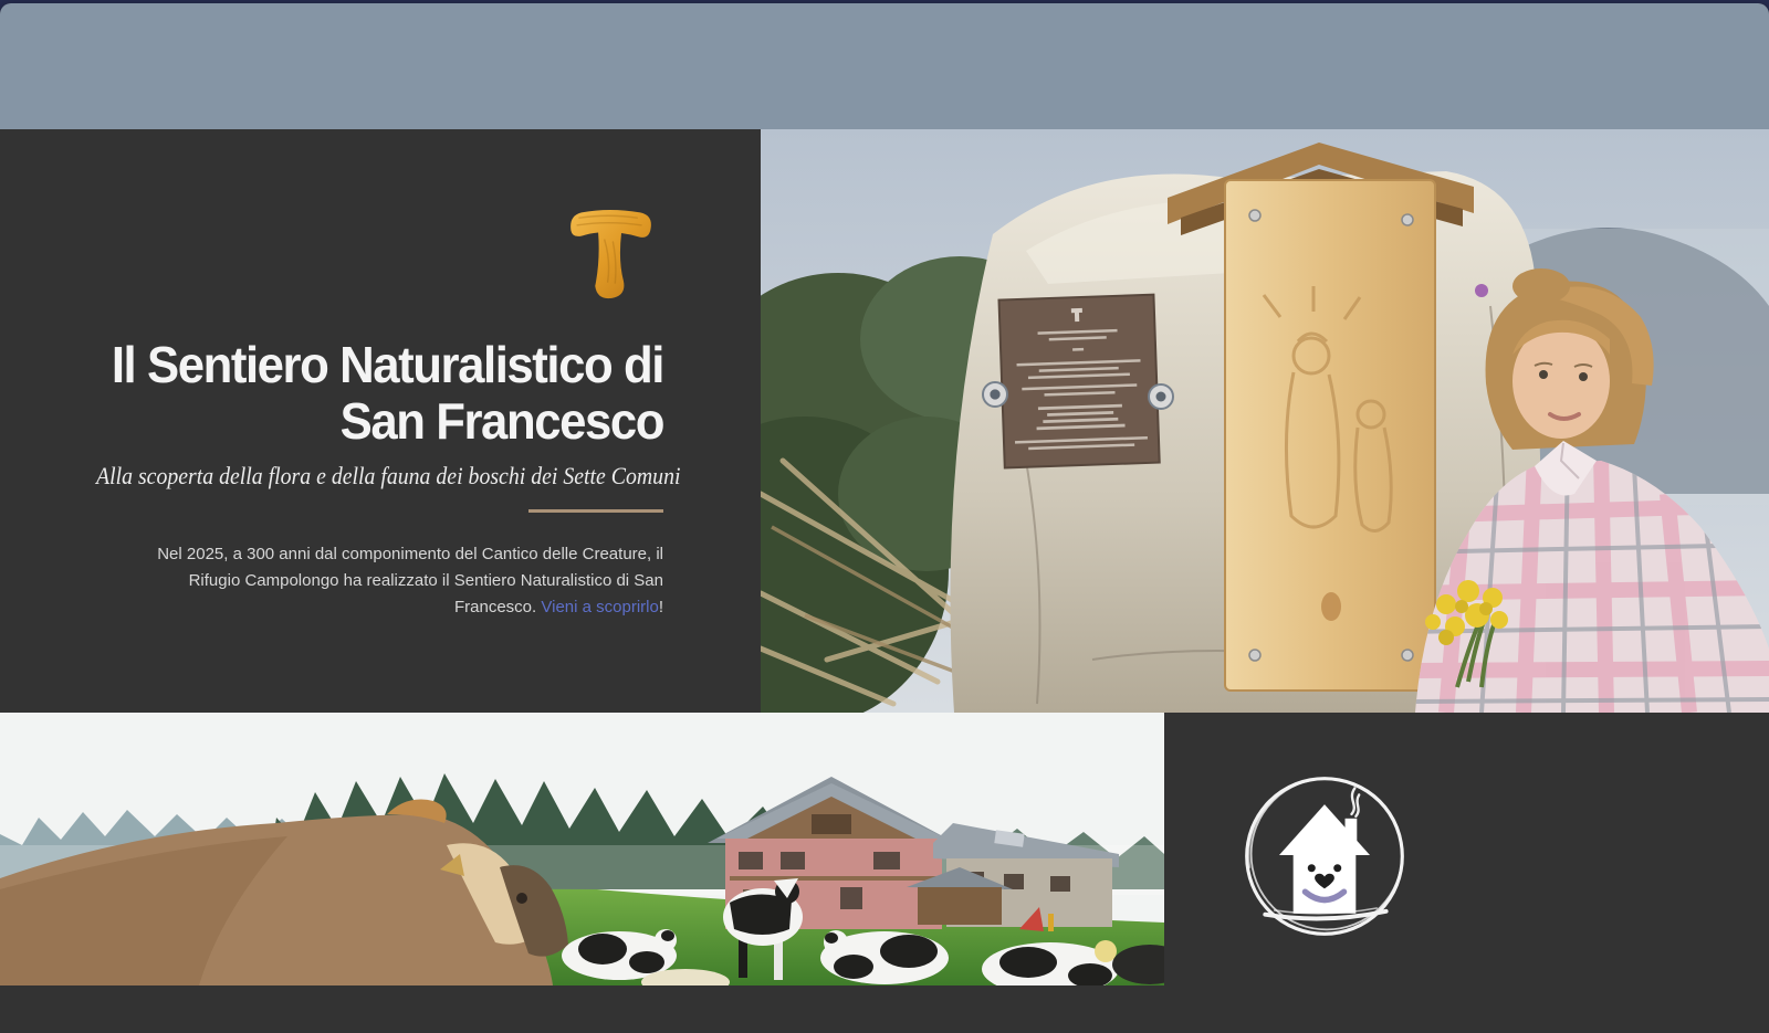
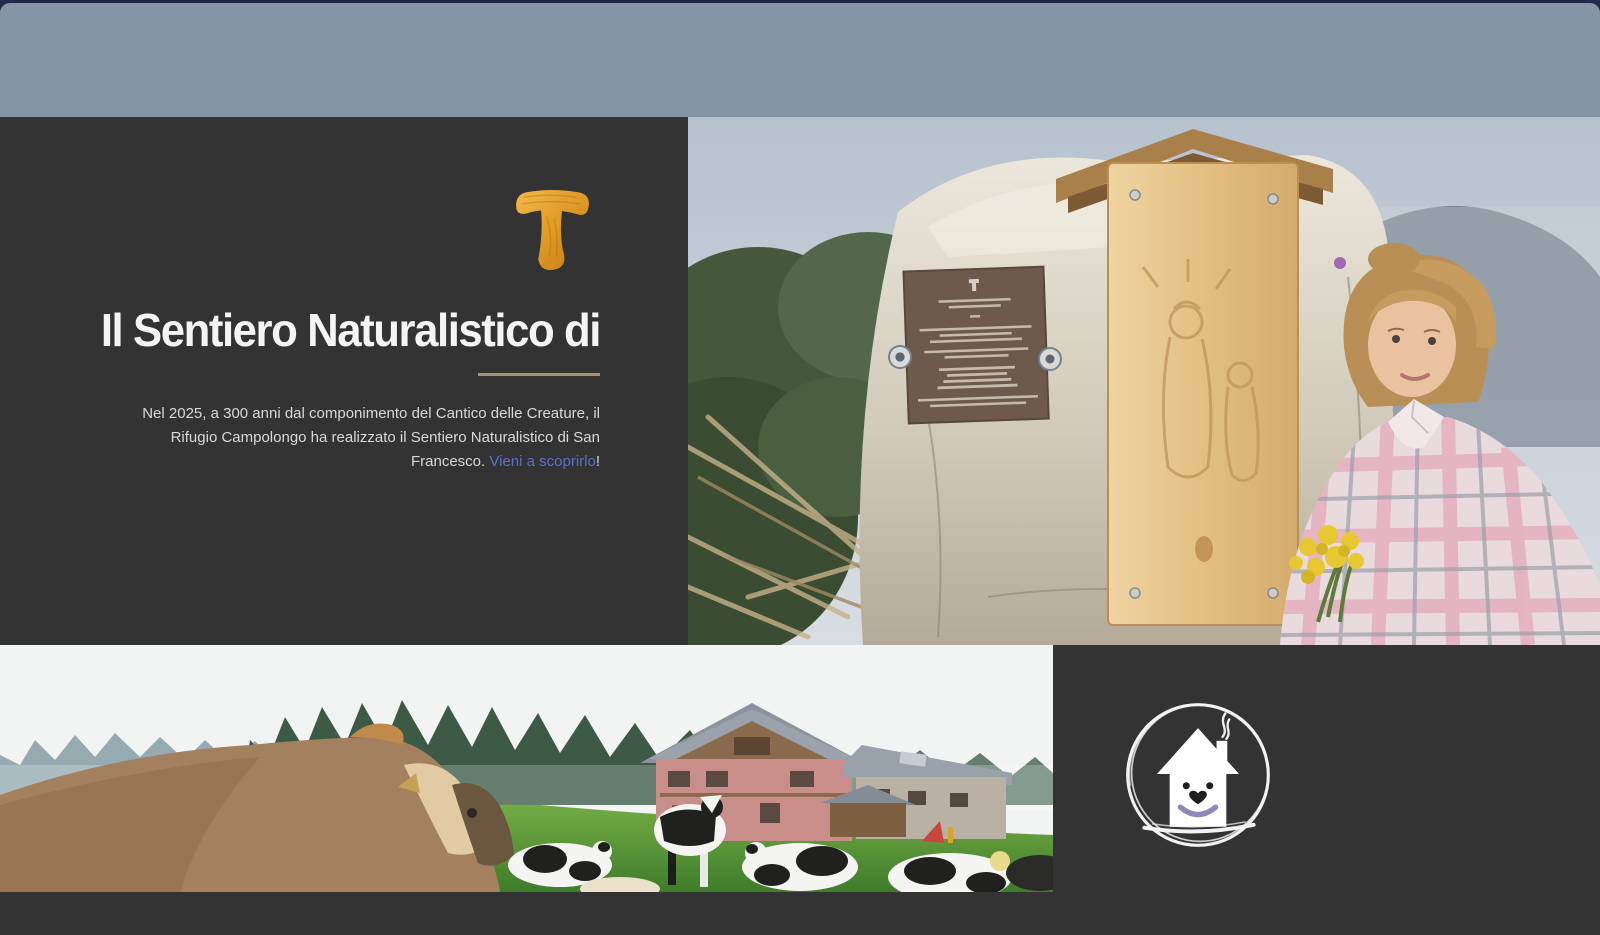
  Il Sentiero Naturalistico di
- San Francesco
- Alla scoperta della flora e della fauna dei boschi dei Sette Comuni
  Nel 2025, a 300 anni dal componimento del Cantico delle Creature, il Rifugio Campolongo ha realizzato il Sentiero Naturalistico di San Francesco. Vieni a scoprirlo!
